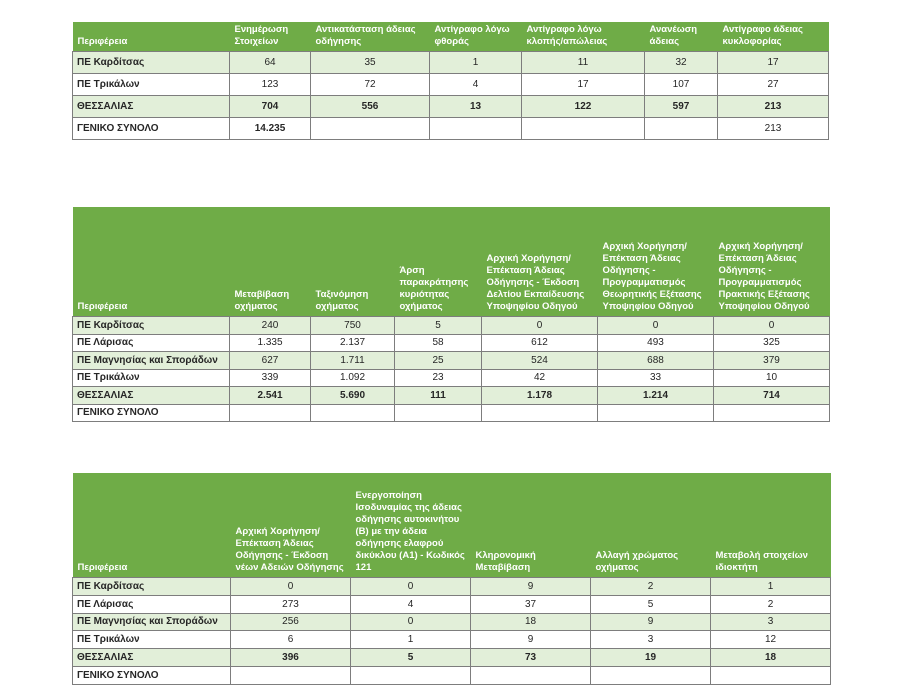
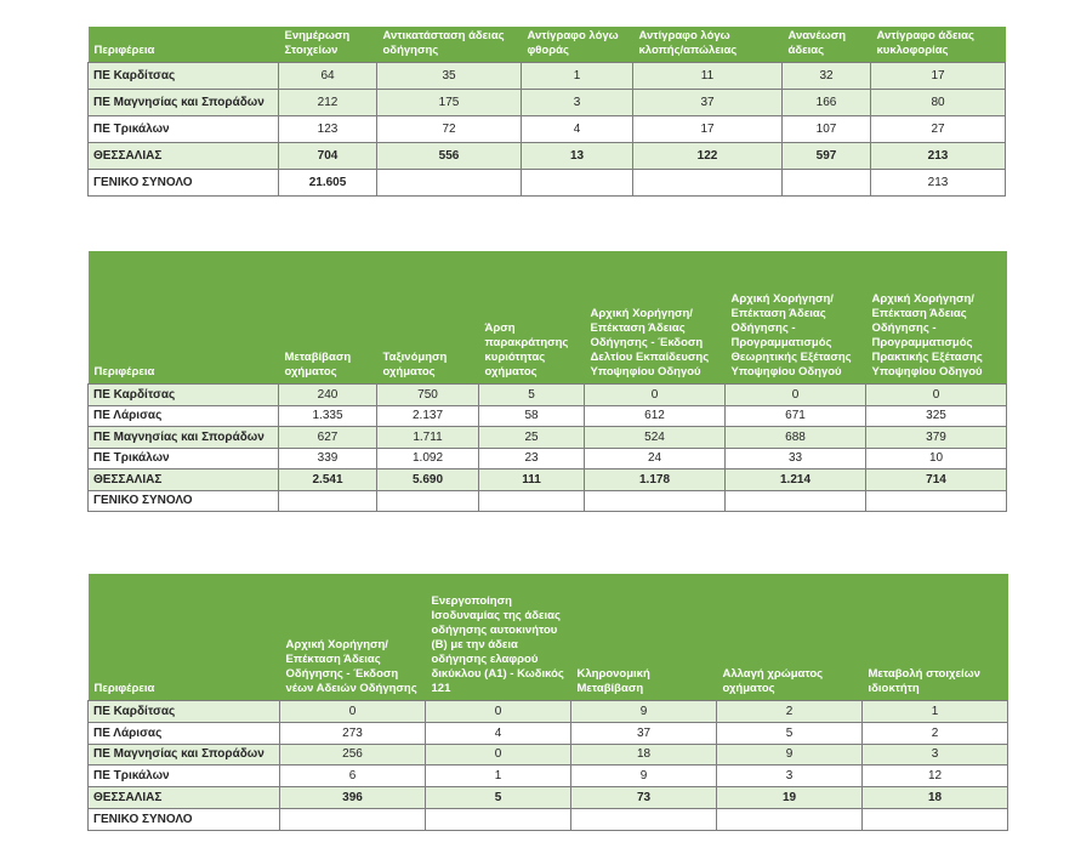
  Περιφέρεια	Ενημέρωση Στοιχείων	Αντικατάσταση άδειας οδήγησης	Αντίγραφο λόγω φθοράς	Αντίγραφο λόγω κλοπής/απώλειας	Ανανέωση άδειας	Αντίγραφο άδειας κυκλοφορίας
  ΠΕ Καρδίτσας	64	35	1	11	32	17
+ ΠΕ Μαγνησίας και Σποράδων	212	175	3	37	166	80
  ΠΕ Τρικάλων	123	72	4	17	107	27
  ΘΕΣΣΑΛΙΑΣ	704	556	13	122	597	213
- ΓΕΝΙΚΟ ΣΥΝΟΛΟ	14.235					213
+ ΓΕΝΙΚΟ ΣΥΝΟΛΟ	21.605					213
  Περιφέρεια	Μεταβίβαση οχήματος	Ταξινόμηση οχήματος	Άρση παρακράτησης κυριότητας οχήματος	Αρχική Χορήγηση/Επέκταση Άδειας Οδήγησης - Έκδοση Δελτίου Εκπαίδευσης Υποψηφίου Οδηγού	Αρχική Χορήγηση/Επέκταση Άδειας Οδήγησης - Προγραμματισμός Θεωρητικής Εξέτασης Υποψηφίου Οδηγού	Αρχική Χορήγηση/Επέκταση Άδειας Οδήγησης - Προγραμματισμός Πρακτικής Εξέτασης Υποψηφίου Οδηγού
  ΠΕ Καρδίτσας	240	750	5	0	0	0
- ΠΕ Λάρισας	1.335	2.137	58	612	493	325
+ ΠΕ Λάρισας	1.335	2.137	58	612	671	325
  ΠΕ Μαγνησίας και Σποράδων	627	1.711	25	524	688	379
- ΠΕ Τρικάλων	339	1.092	23	42	33	10
+ ΠΕ Τρικάλων	339	1.092	23	24	33	10
  ΘΕΣΣΑΛΙΑΣ	2.541	5.690	111	1.178	1.214	714
  ΓΕΝΙΚΟ ΣΥΝΟΛΟ
  Περιφέρεια	Αρχική Χορήγηση/Επέκταση Άδειας Οδήγησης - Έκδοση νέων Αδειών Οδήγησης	Ενεργοποίηση Ισοδυναμίας της άδειας οδήγησης αυτοκινήτου (Β) με την άδεια οδήγησης ελαφρού δικύκλου (Α1) - Κωδικός 121	Κληρονομική Μεταβίβαση	Αλλαγή χρώματος οχήματος	Μεταβολή στοιχείων ιδιοκτήτη
  ΠΕ Καρδίτσας	0	0	9	2	1
  ΠΕ Λάρισας	273	4	37	5	2
  ΠΕ Μαγνησίας και Σποράδων	256	0	18	9	3
  ΠΕ Τρικάλων	6	1	9	3	12
  ΘΕΣΣΑΛΙΑΣ	396	5	73	19	18
  ΓΕΝΙΚΟ ΣΥΝΟΛΟ
